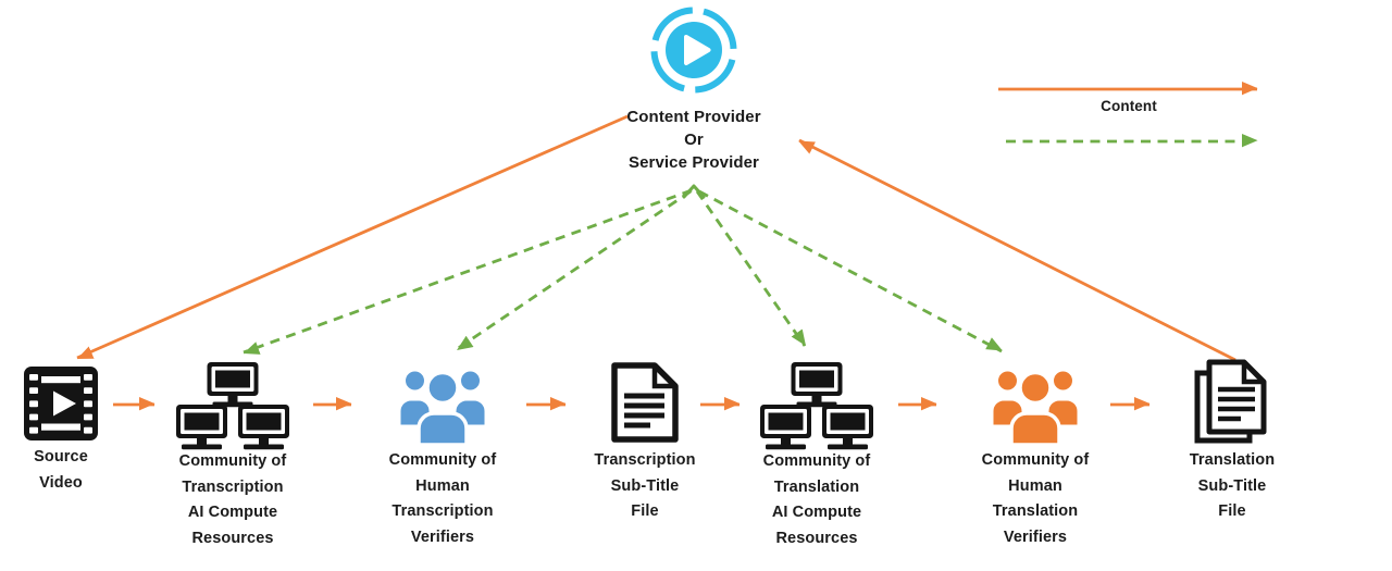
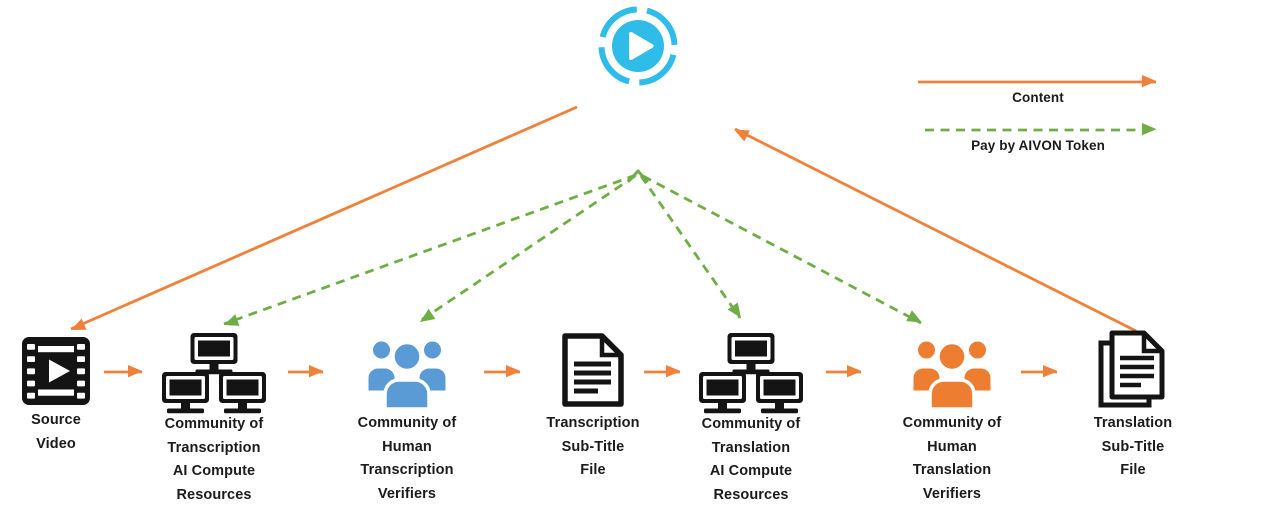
- Content Provider
- Or
- Service Provider
  Content
+ Pay by AIVON Token
  Source
  Video
  Community of
  Transcription
  AI Compute
  Resources
  Community of
  Human
  Transcription
  Verifiers
  Transcription
  Sub-Title
  File
  Community of
  Translation
  AI Compute
  Resources
  Community of
  Human
  Translation
  Verifiers
  Translation
  Sub-Title
  File
